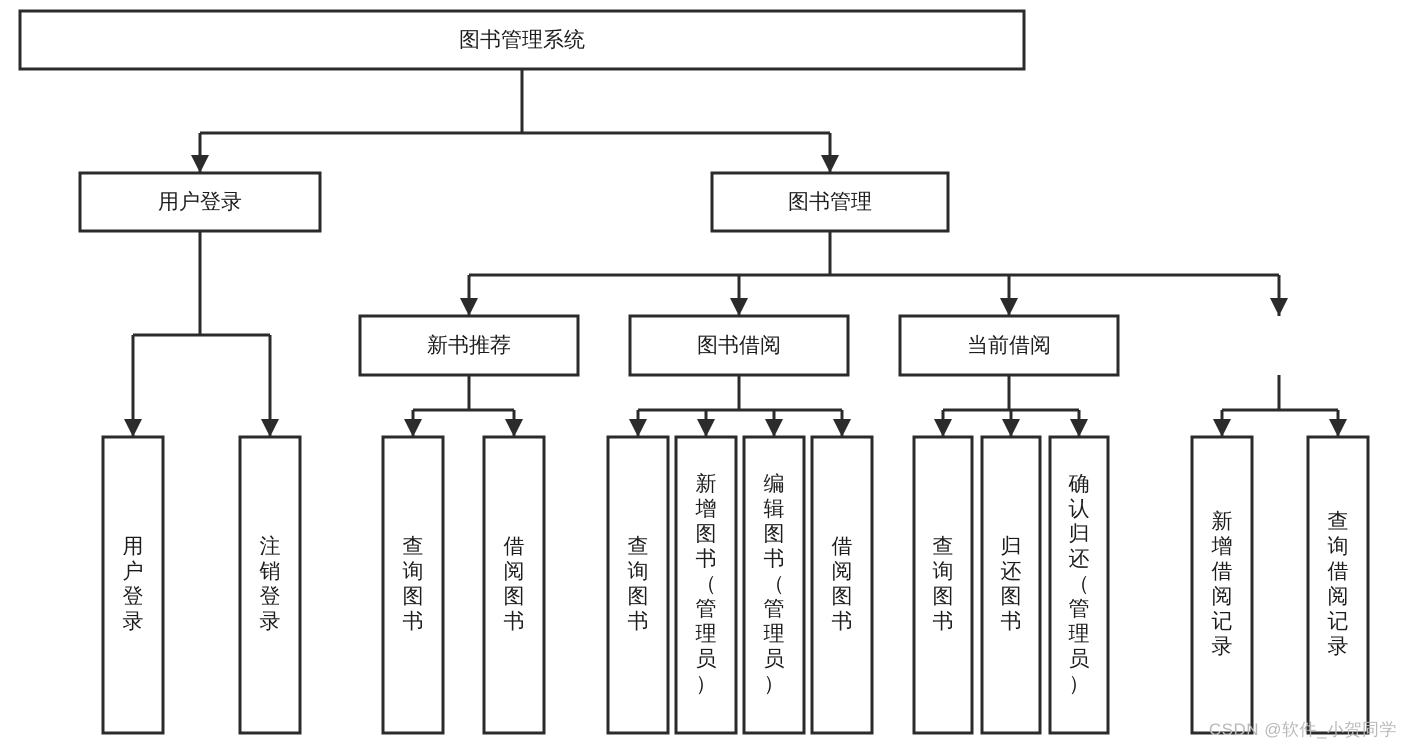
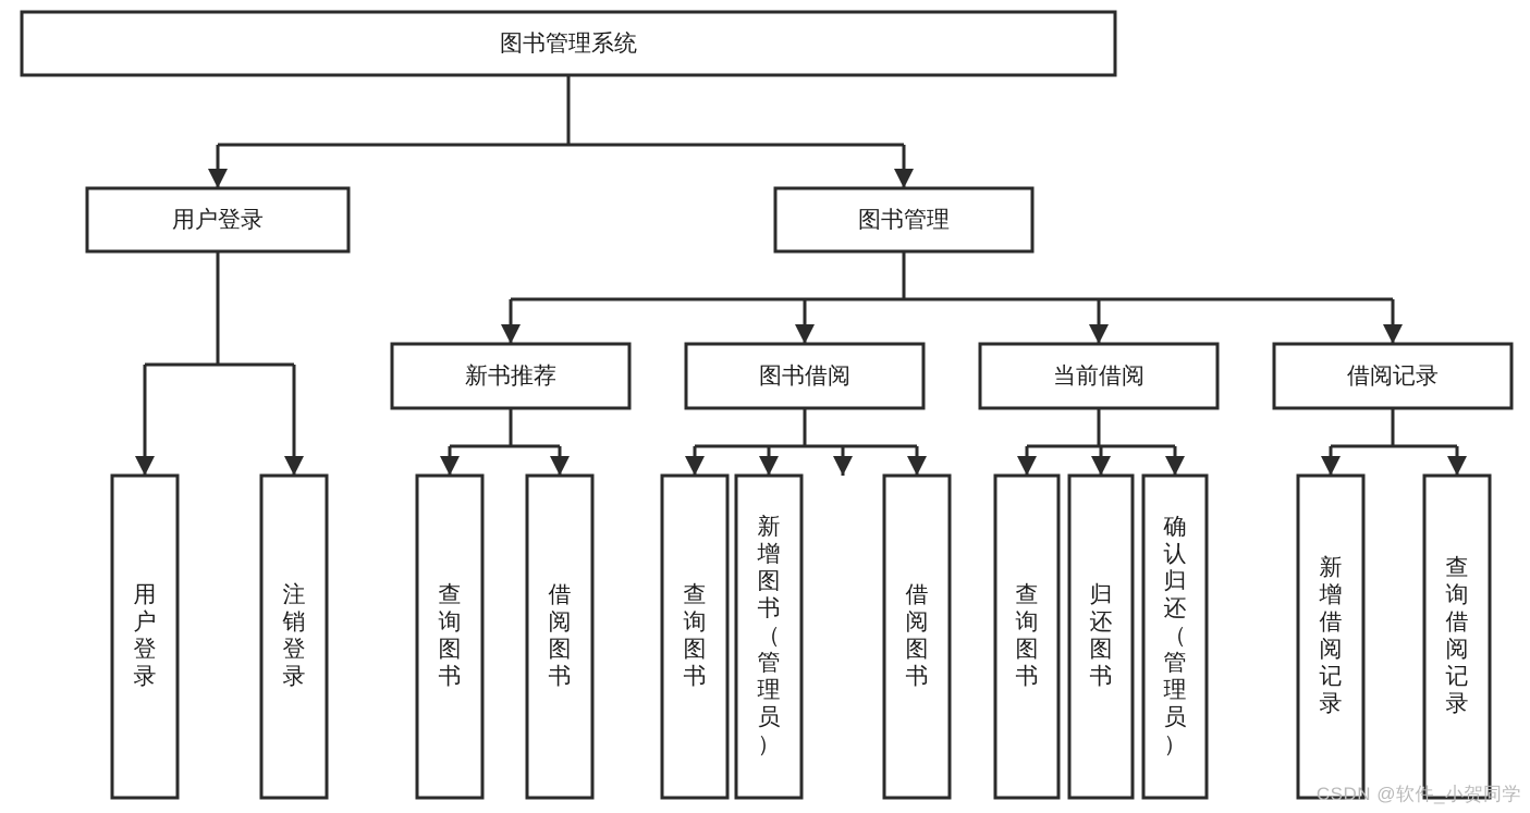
  图书管理系统
  用户登录
  图书管理
  新书推荐
  图书借阅
  当前借阅
+ 借阅记录
  用户登录
  注销登录
  查询图书
  借阅图书
  查询图书
  新增图书（管理员）
- 编辑图书（管理员）
  借阅图书
  查询图书
  归还图书
  确认归还（管理员）
  新增借阅记录
  查询借阅记录
  CSDN @软件_小贺同学
